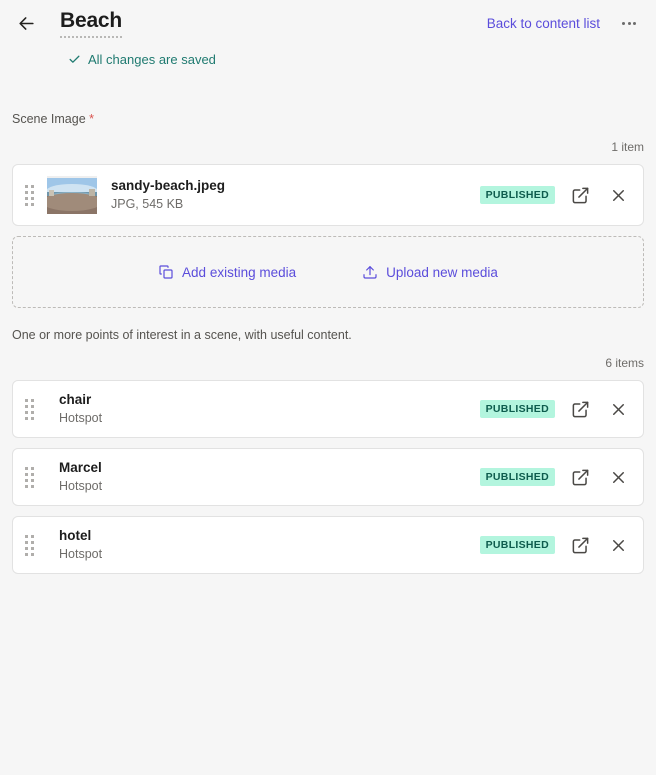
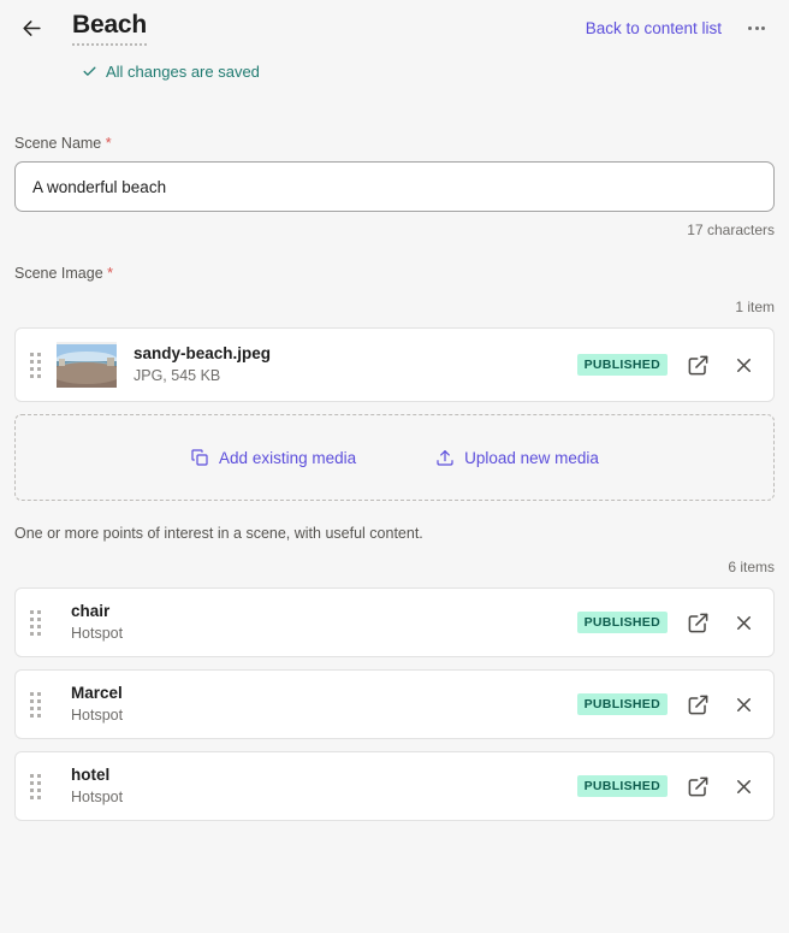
  Beach
  Back to content list
  All changes are saved
+ Scene Name *
+ A wonderful beach
+ 17 characters
  Scene Image *
  1 item
  sandy-beach.jpeg
  JPG, 545 KB
  PUBLISHED
  Add existing media
  Upload new media
  One or more points of interest in a scene, with useful content.
  6 items
  chair
  Hotspot
  PUBLISHED
  Marcel
  Hotspot
  PUBLISHED
  hotel
  Hotspot
  PUBLISHED
